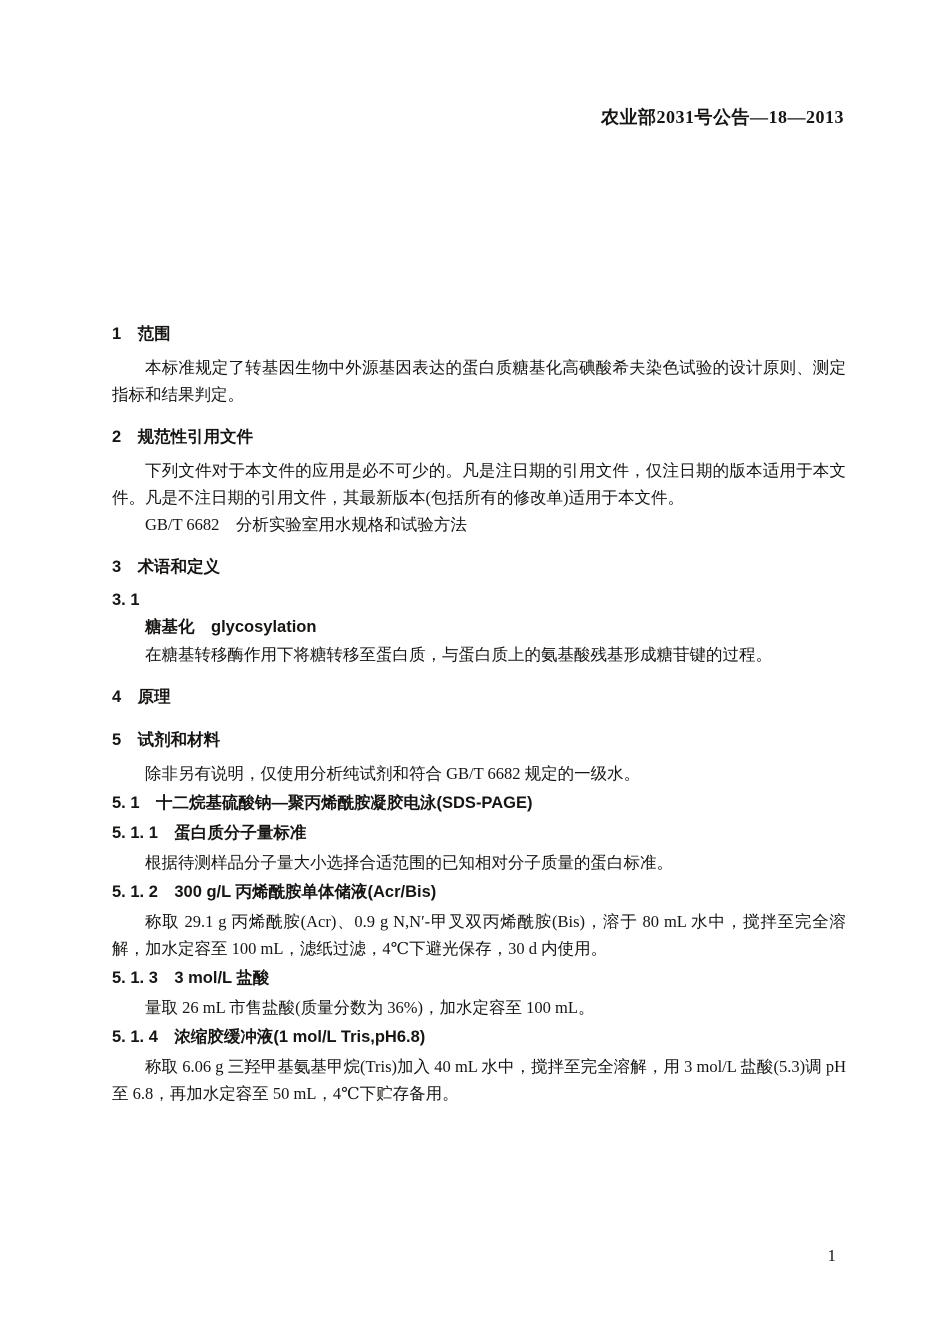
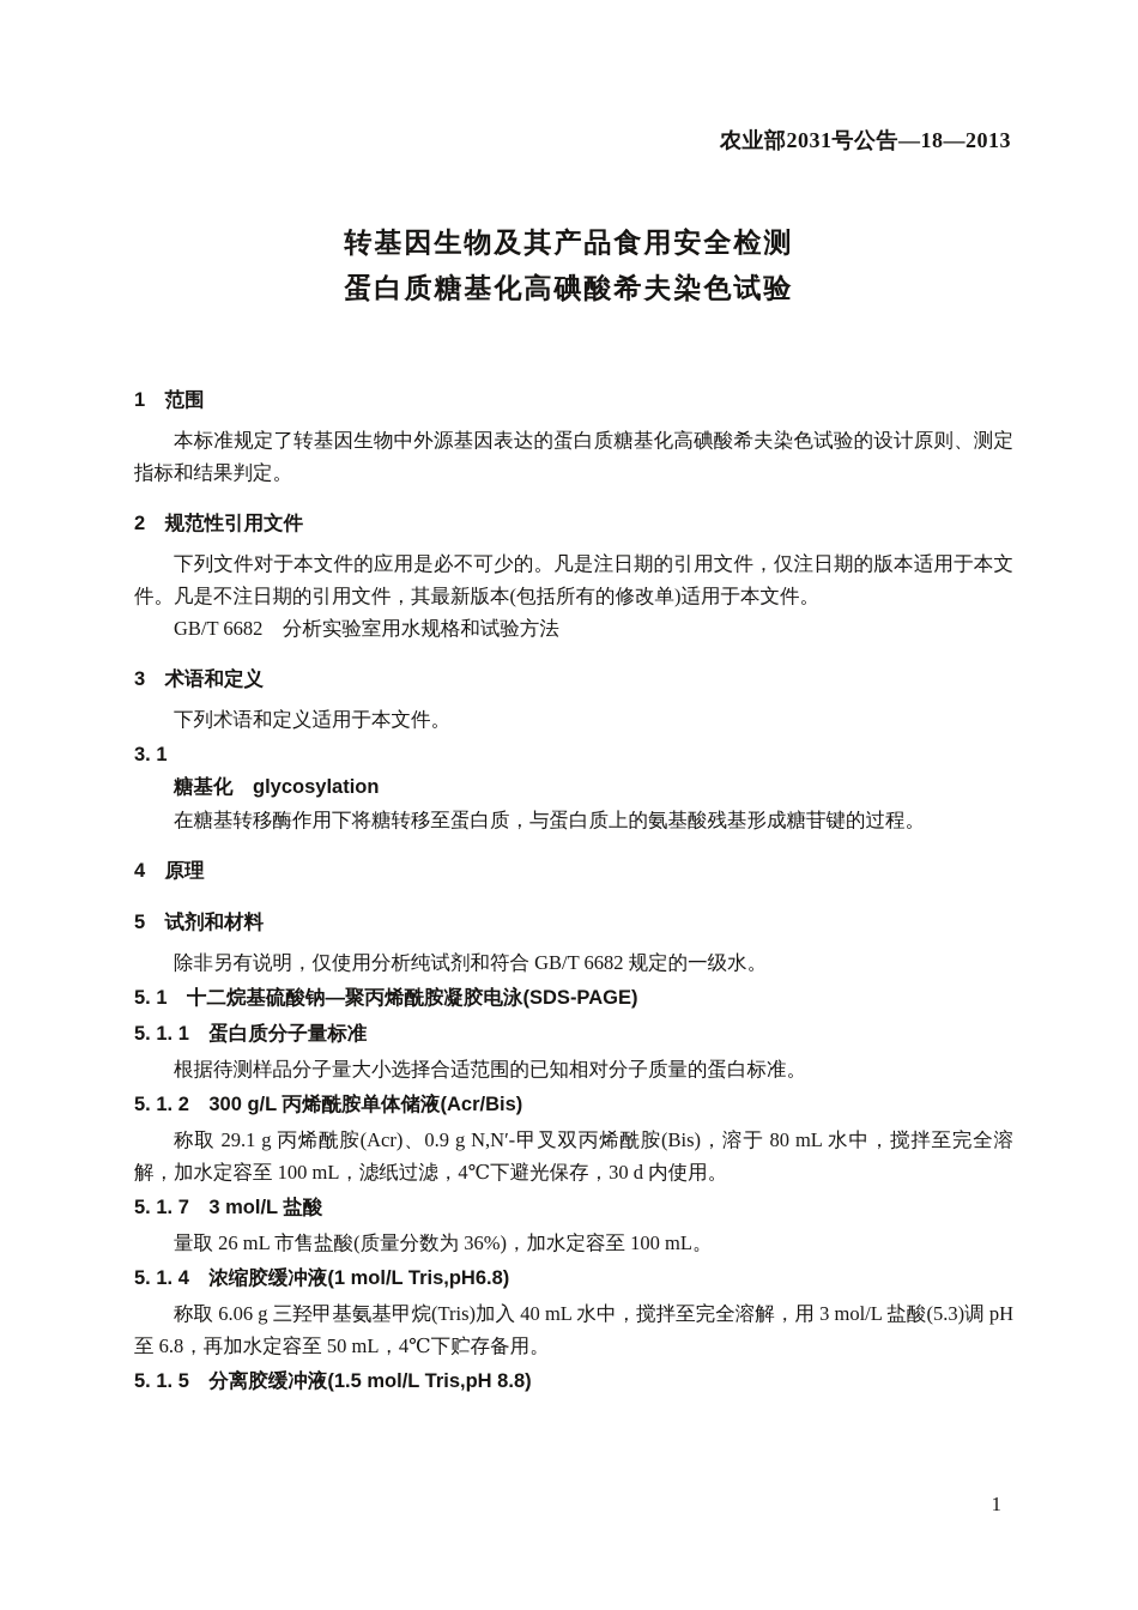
  农业部2031号公告—18—2013
+ 转基因生物及其产品食用安全检测
+ 蛋白质糖基化高碘酸希夫染色试验
  1 范围
  本标准规定了转基因生物中外源基因表达的蛋白质糖基化高碘酸希夫染色试验的设计原则、测定指标和结果判定。
  2 规范性引用文件
  下列文件对于本文件的应用是必不可少的。凡是注日期的引用文件，仅注日期的版本适用于本文件。凡是不注日期的引用文件，其最新版本(包括所有的修改单)适用于本文件。
  GB/T 6682 分析实验室用水规格和试验方法
  3 术语和定义
+ 下列术语和定义适用于本文件。
  3. 1
  糖基化 glycosylation
  在糖基转移酶作用下将糖转移至蛋白质，与蛋白质上的氨基酸残基形成糖苷键的过程。
  4 原理
  5 试剂和材料
  除非另有说明，仅使用分析纯试剂和符合 GB/T 6682 规定的一级水。
  5. 1 十二烷基硫酸钠—聚丙烯酰胺凝胶电泳(SDS-PAGE)
  5. 1. 1 蛋白质分子量标准
  根据待测样品分子量大小选择合适范围的已知相对分子质量的蛋白标准。
  5. 1. 2 300 g/L 丙烯酰胺单体储液(Acr/Bis)
  称取 29.1 g 丙烯酰胺(Acr)、0.9 g N,N′-甲叉双丙烯酰胺(Bis)，溶于 80 mL 水中，搅拌至完全溶解，加水定容至 100 mL，滤纸过滤，4℃下避光保存，30 d 内使用。
- 5. 1. 3 3 mol/L 盐酸
+ 5. 1. 7 3 mol/L 盐酸
  量取 26 mL 市售盐酸(质量分数为 36%)，加水定容至 100 mL。
  5. 1. 4 浓缩胶缓冲液(1 mol/L Tris,pH6.8)
  称取 6.06 g 三羟甲基氨基甲烷(Tris)加入 40 mL 水中，搅拌至完全溶解，用 3 mol/L 盐酸(5.3)调 pH 至 6.8，再加水定容至 50 mL，4℃下贮存备用。
+ 5. 1. 5 分离胶缓冲液(1.5 mol/L Tris,pH 8.8)
  1
